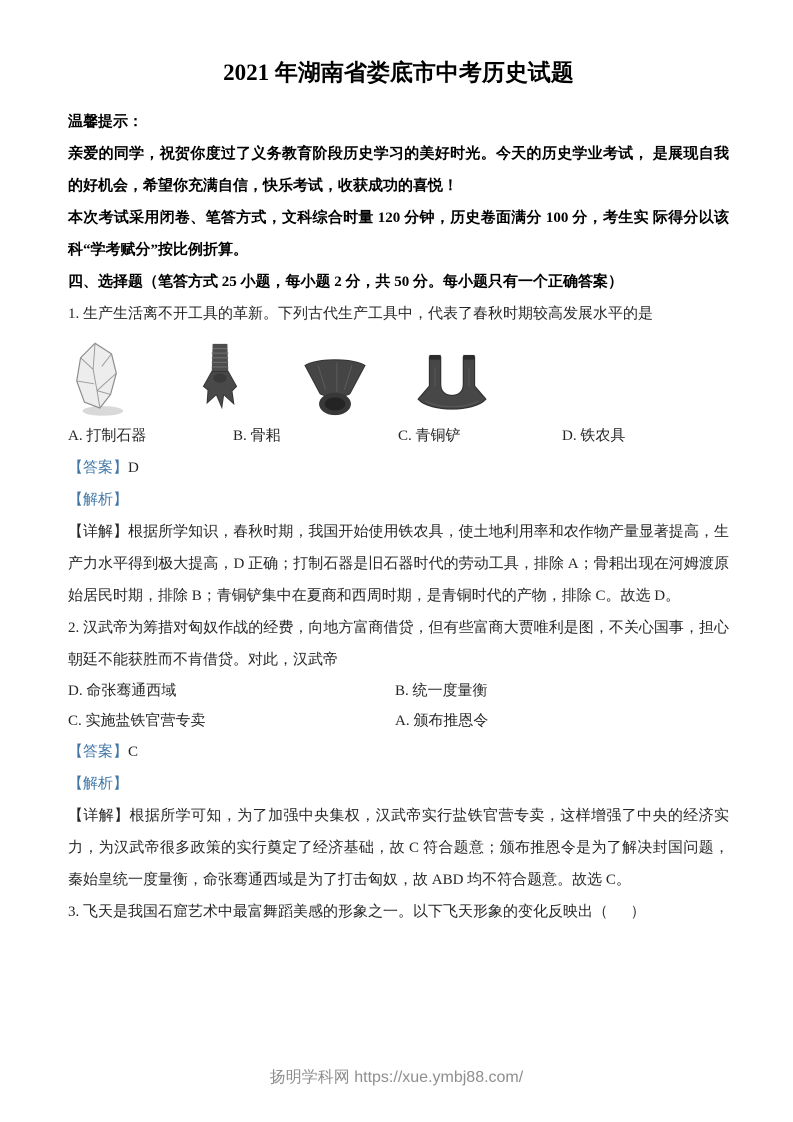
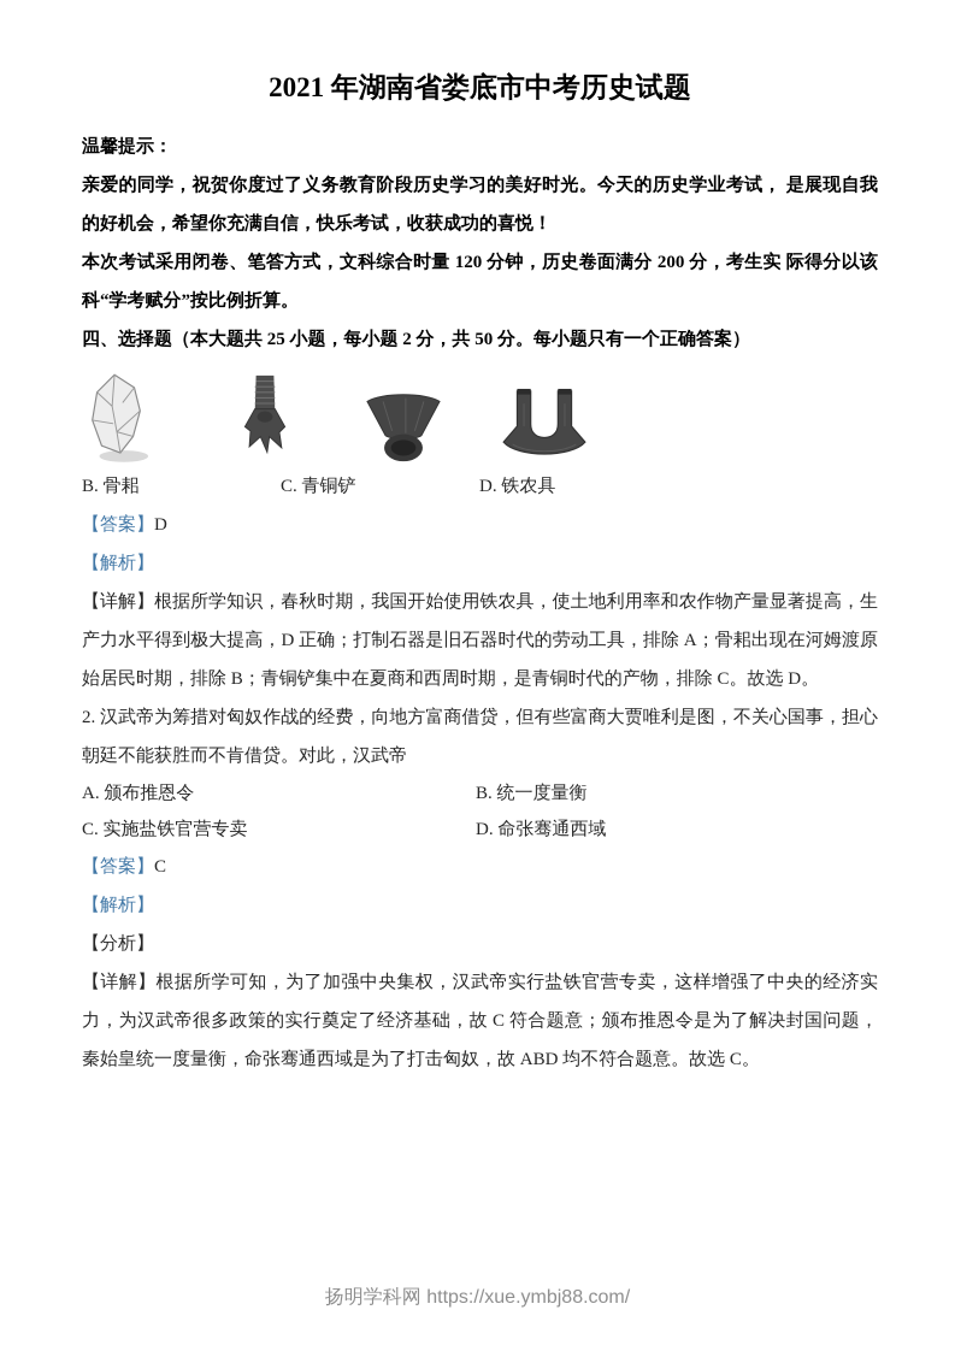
  2021 年湖南省娄底市中考历史试题
  温馨提示：
  亲爱的同学，祝贺你度过了义务教育阶段历史学习的美好时光。今天的历史学业考试， 是展现自我的好机会，希望你充满自信，快乐考试，收获成功的喜悦！
- 本次考试采用闭卷、笔答方式，文科综合时量 120 分钟，历史卷面满分 100 分，考生实 际得分以该科“学考赋分”按比例折算。
+ 本次考试采用闭卷、笔答方式，文科综合时量 120 分钟，历史卷面满分 200 分，考生实 际得分以该科“学考赋分”按比例折算。
- 四、选择题（笔答方式 25 小题，每小题 2 分，共 50 分。每小题只有一个正确答案）
+ 四、选择题（本大题共 25 小题，每小题 2 分，共 50 分。每小题只有一个正确答案）
- 1. 生产生活离不开工具的革新。下列古代生产工具中，代表了春秋时期较高发展水平的是
- A. 打制石器
  B. 骨耜
  C. 青铜铲
  D. 铁农具
  【答案】D
  【解析】
  【详解】根据所学知识，春秋时期，我国开始使用铁农具，使土地利用率和农作物产量显著提高，生产力水平得到极大提高，D 正确；打制石器是旧石器时代的劳动工具，排除 A；骨耜出现在河姆渡原始居民时期，排除 B；青铜铲集中在夏商和西周时期，是青铜时代的产物，排除 C。故选 D。
  2. 汉武帝为筹措对匈奴作战的经费，向地方富商借贷，但有些富商大贾唯利是图，不关心国事，担心朝廷不能获胜而不肯借贷。对此，汉武帝
- D. 命张骞通西域
+ A. 颁布推恩令
  B. 统一度量衡
  C. 实施盐铁官营专卖
- A. 颁布推恩令
+ D. 命张骞通西域
  【答案】C
  【解析】
+ 【分析】
  【详解】根据所学可知，为了加强中央集权，汉武帝实行盐铁官营专卖，这样增强了中央的经济实力，为汉武帝很多政策的实行奠定了经济基础，故 C 符合题意；颁布推恩令是为了解决封国问题，秦始皇统一度量衡，命张骞通西域是为了打击匈奴，故 ABD 均不符合题意。故选 C。
- 3. 飞天是我国石窟艺术中最富舞蹈美感的形象之一。以下飞天形象的变化反映出（ ）
  扬明学科网 https://xue.ymbj88.com/
